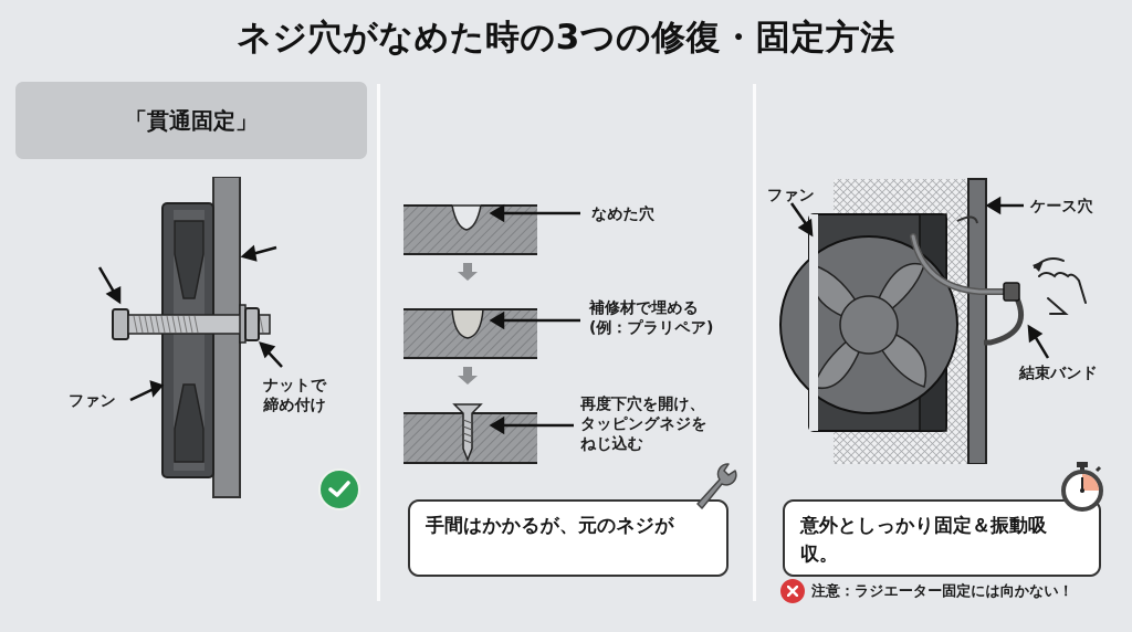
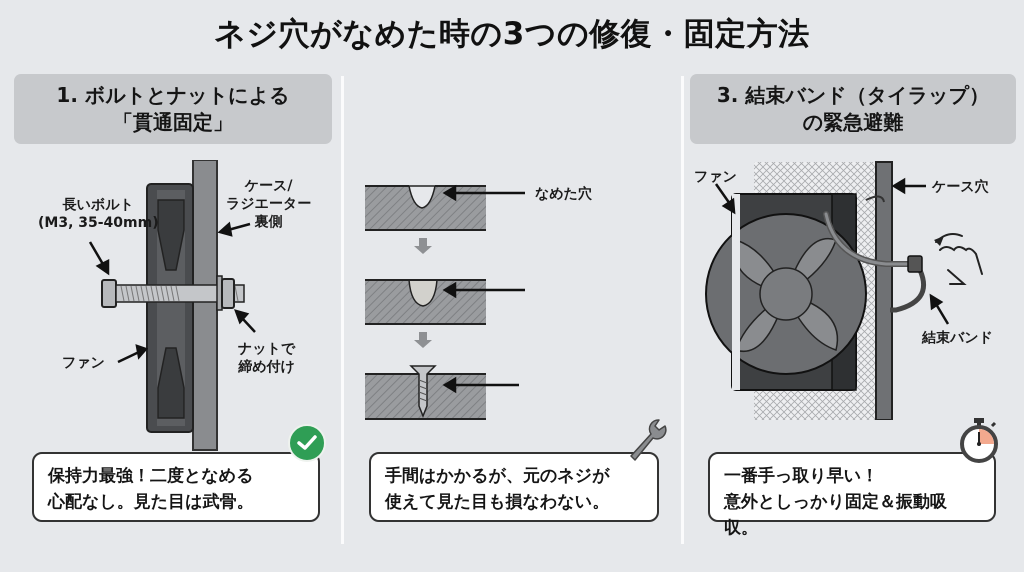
  ネジ穴がなめた時の3つの修復・固定方法
+ 1. ボルトとナットによる
  「貫通固定」
+ 長いボルト
+ (M3, 35-40mm)
+ ケース/
+ ラジエーター
+ 裏側
  ファン
  ナットで
  締め付け
+ 保持力最強！二度となめる
+ 心配なし。見た目は武骨。
  なめた穴
- 補修材で埋める
- (例：プラリペア)
- 再度下穴を開け、
- タッピングネジを
- ねじ込む
  手間はかかるが、元のネジが
+ 使えて見た目も損なわない。
+ 3. 結束バンド（タイラップ）
+ の緊急避難
  ファン
  ケース穴
  結束バンド
+ 一番手っ取り早い！
  意外としっかり固定＆振動吸収。
- 注意：ラジエーター固定には向かない！
